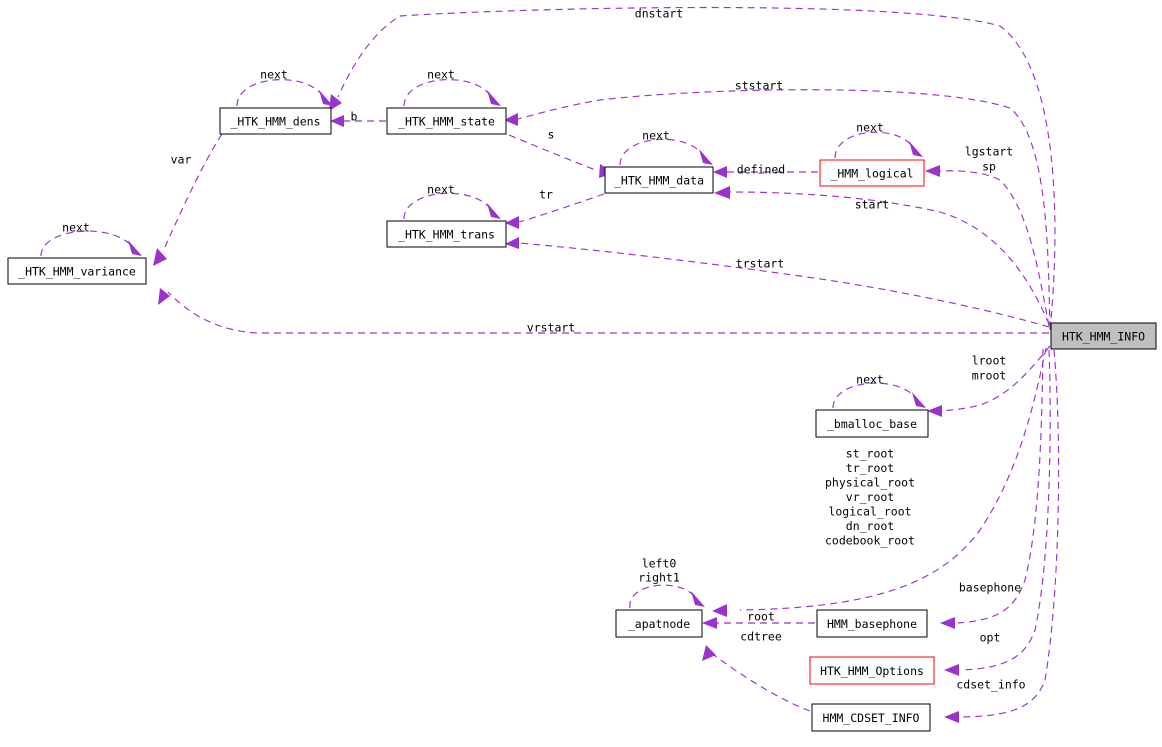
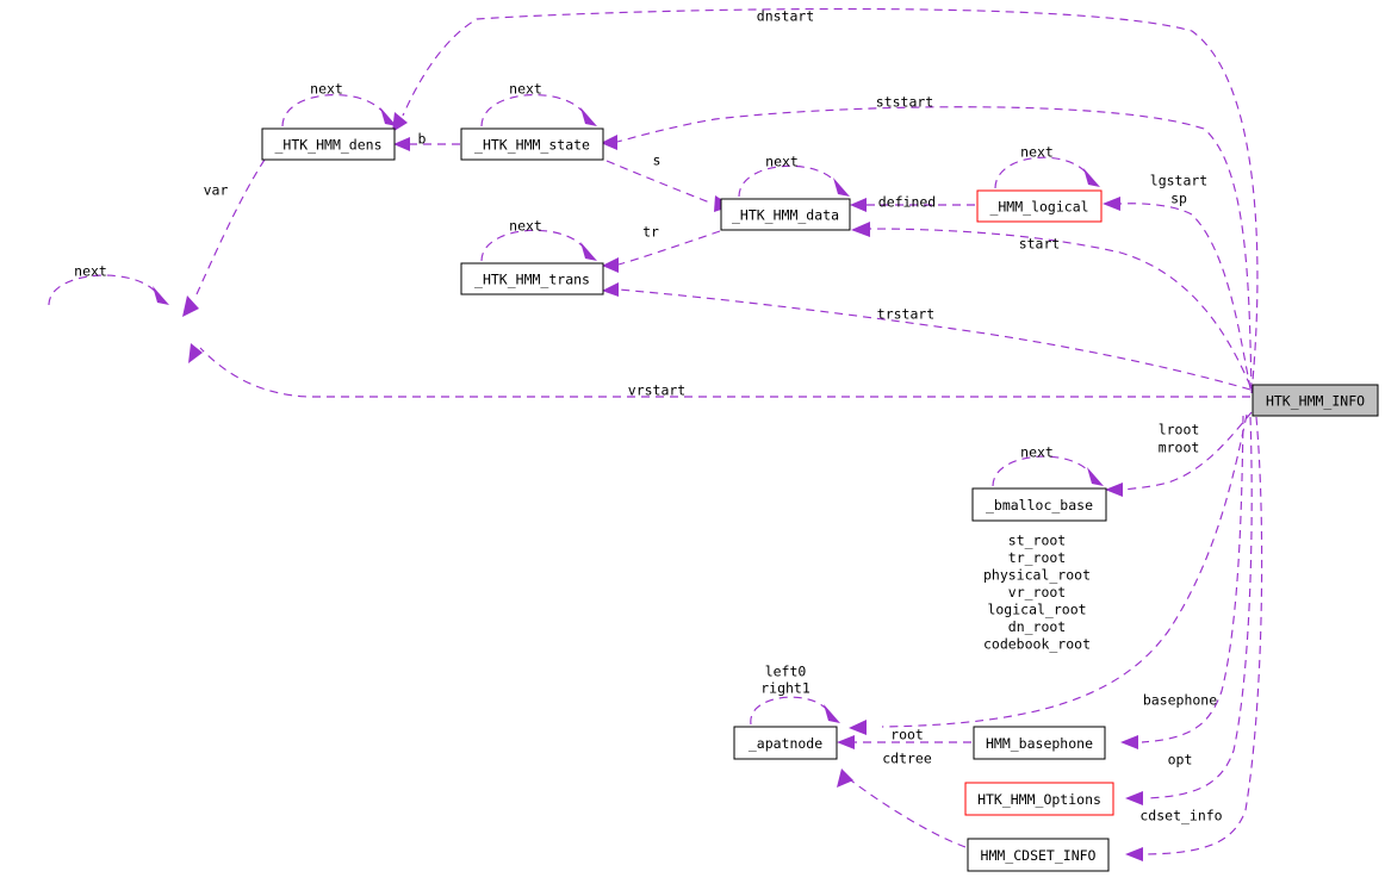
- _HTK_HMM_variance
  _HTK_HMM_dens
  _HTK_HMM_state
  _HTK_HMM_trans
  _HTK_HMM_data
  _HMM_logical
  HTK_HMM_INFO
  _bmalloc_base
  _apatnode
  HMM_basephone
  HTK_HMM_Options
  HMM_CDSET_INFO
  dnstart
  ststart
  next
  next
  b
  next
  next
  lgstart
  sp
  s
  var
  defined
  start
  next
  tr
  next
  trstart
  vrstart
  lroot
  mroot
  next
  left0
  right1
  basephone
  root
  cdtree
  opt
  cdset_info
  st_root
  tr_root
  physical_root
  vr_root
  logical_root
  dn_root
  codebook_root
